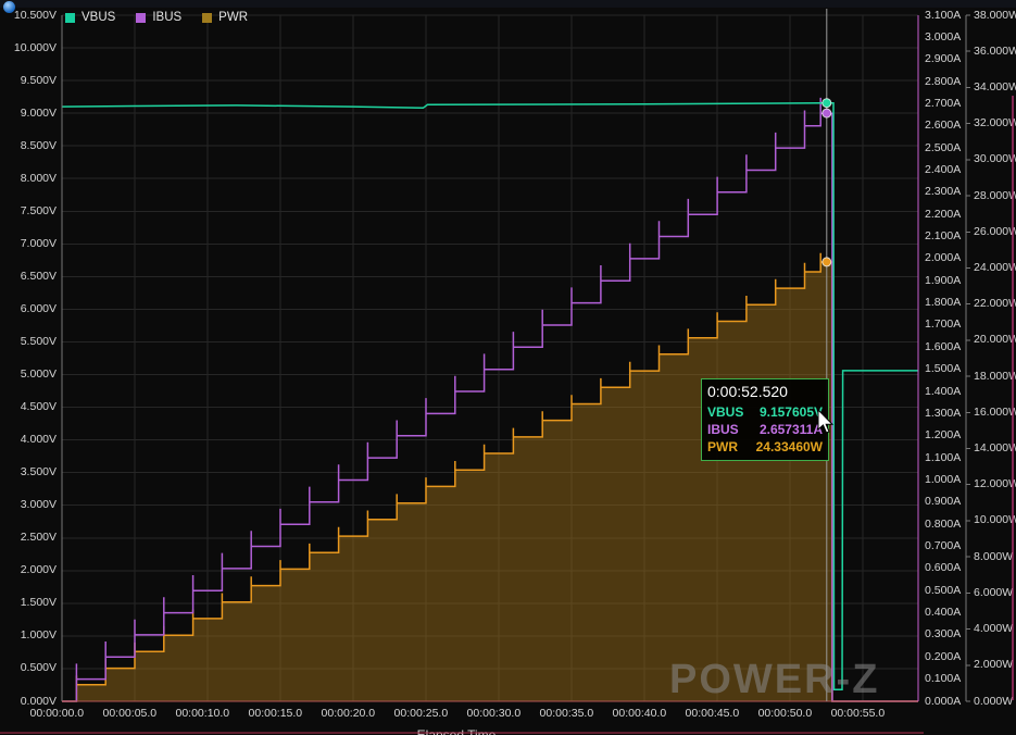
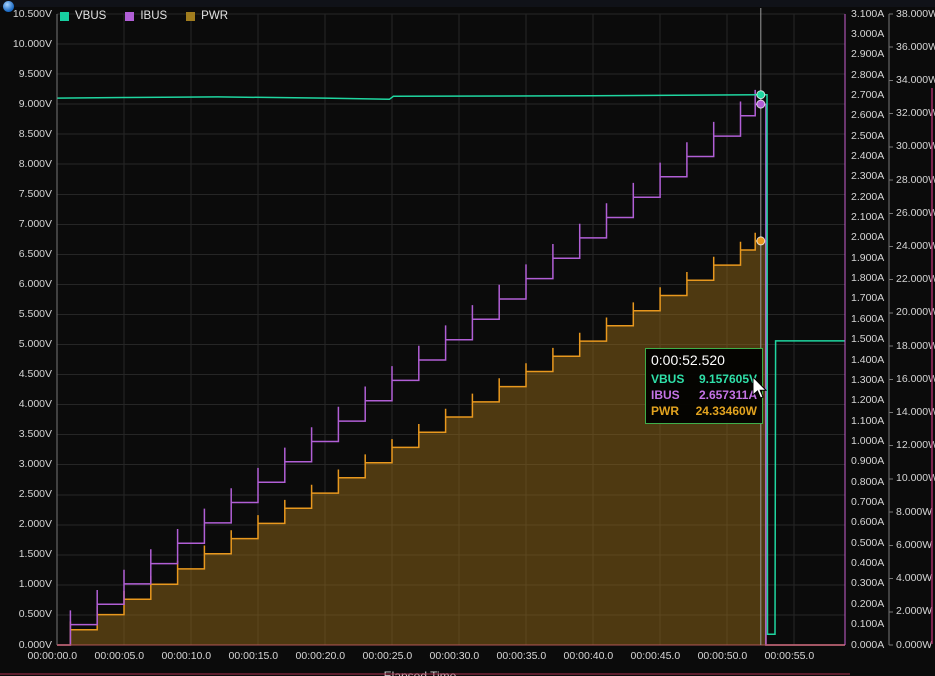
  0.000V
  0.500V
  1.000V
  1.500V
  2.000V
  2.500V
  3.000V
  3.500V
  4.000V
  4.500V
  5.000V
  5.500V
  6.000V
  6.500V
  7.000V
  7.500V
  8.000V
  8.500V
  9.000V
  9.500V
  10.000V
  10.500V
  0.000A
  0.100A
  0.200A
  0.300A
  0.400A
  0.500A
  0.600A
  0.700A
  0.800A
  0.900A
  1.000A
  1.100A
  1.200A
  1.300A
  1.400A
  1.500A
  1.600A
  1.700A
  1.800A
  1.900A
  2.000A
  2.100A
  2.200A
  2.300A
  2.400A
  2.500A
  2.600A
  2.700A
  2.800A
  2.900A
  3.000A
  3.100A
  0.000W
  2.000W
  4.000W
  6.000W
  8.000W
  10.000W
  12.000W
  14.000W
  16.000W
  18.000W
  20.000W
  22.000W
  24.000W
  26.000W
  28.000W
  30.000W
  32.000W
  34.000W
  36.000W
  38.000W
  00:00:00.0
  00:00:05.0
  00:00:10.0
  00:00:15.0
  00:00:20.0
  00:00:25.0
  00:00:30.0
  00:00:35.0
  00:00:40.0
  00:00:45.0
  00:00:50.0
  00:00:55.0
  VBUS
  IBUS
  PWR
- POWER-Z
  0:00:52.520
  VBUS
  9.157605
  IBUS
  2.657311
  PWR
  24.33460W
